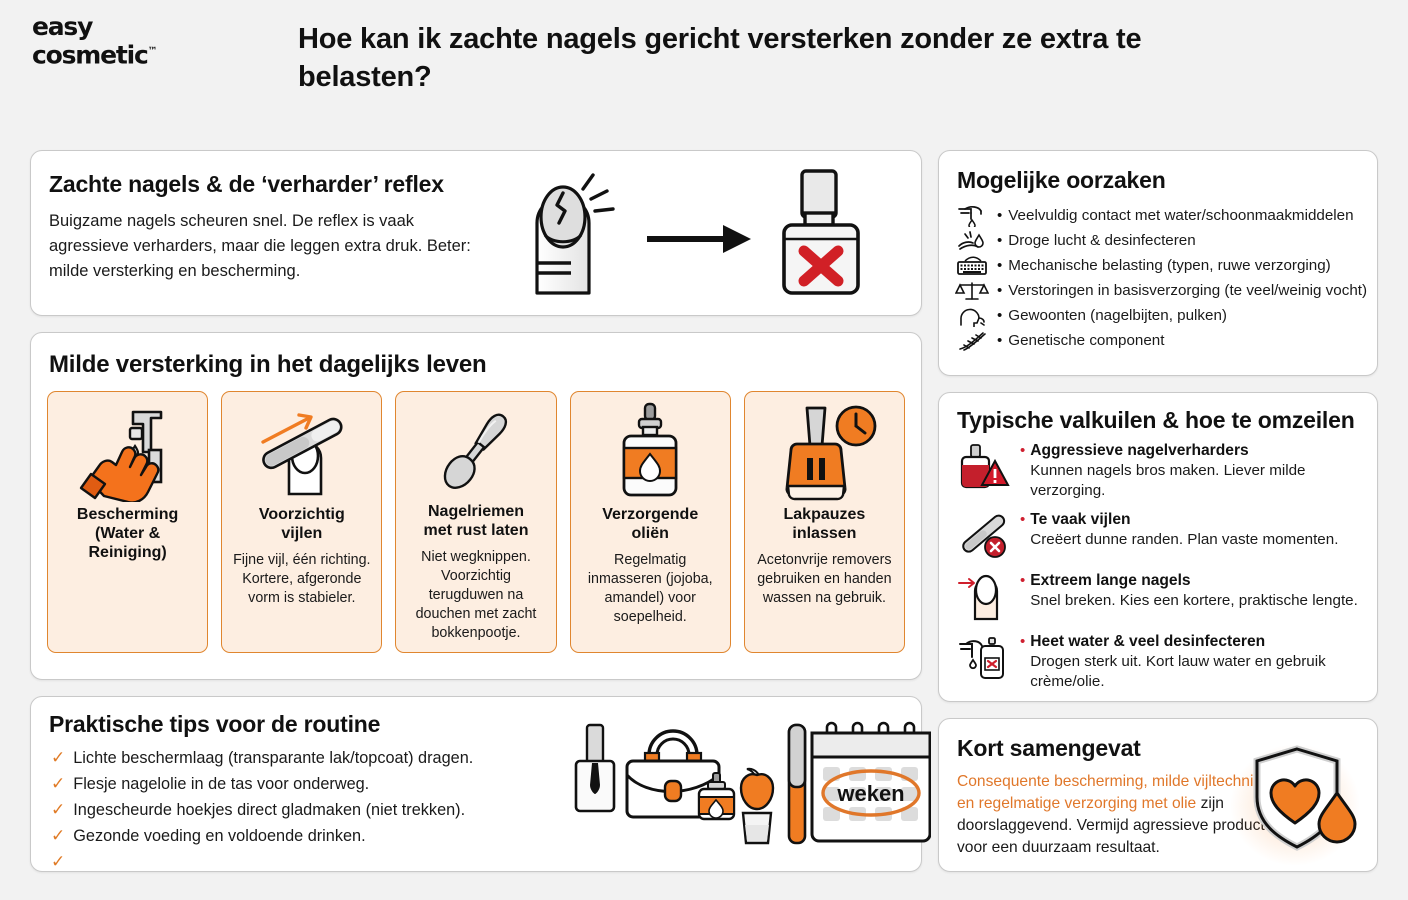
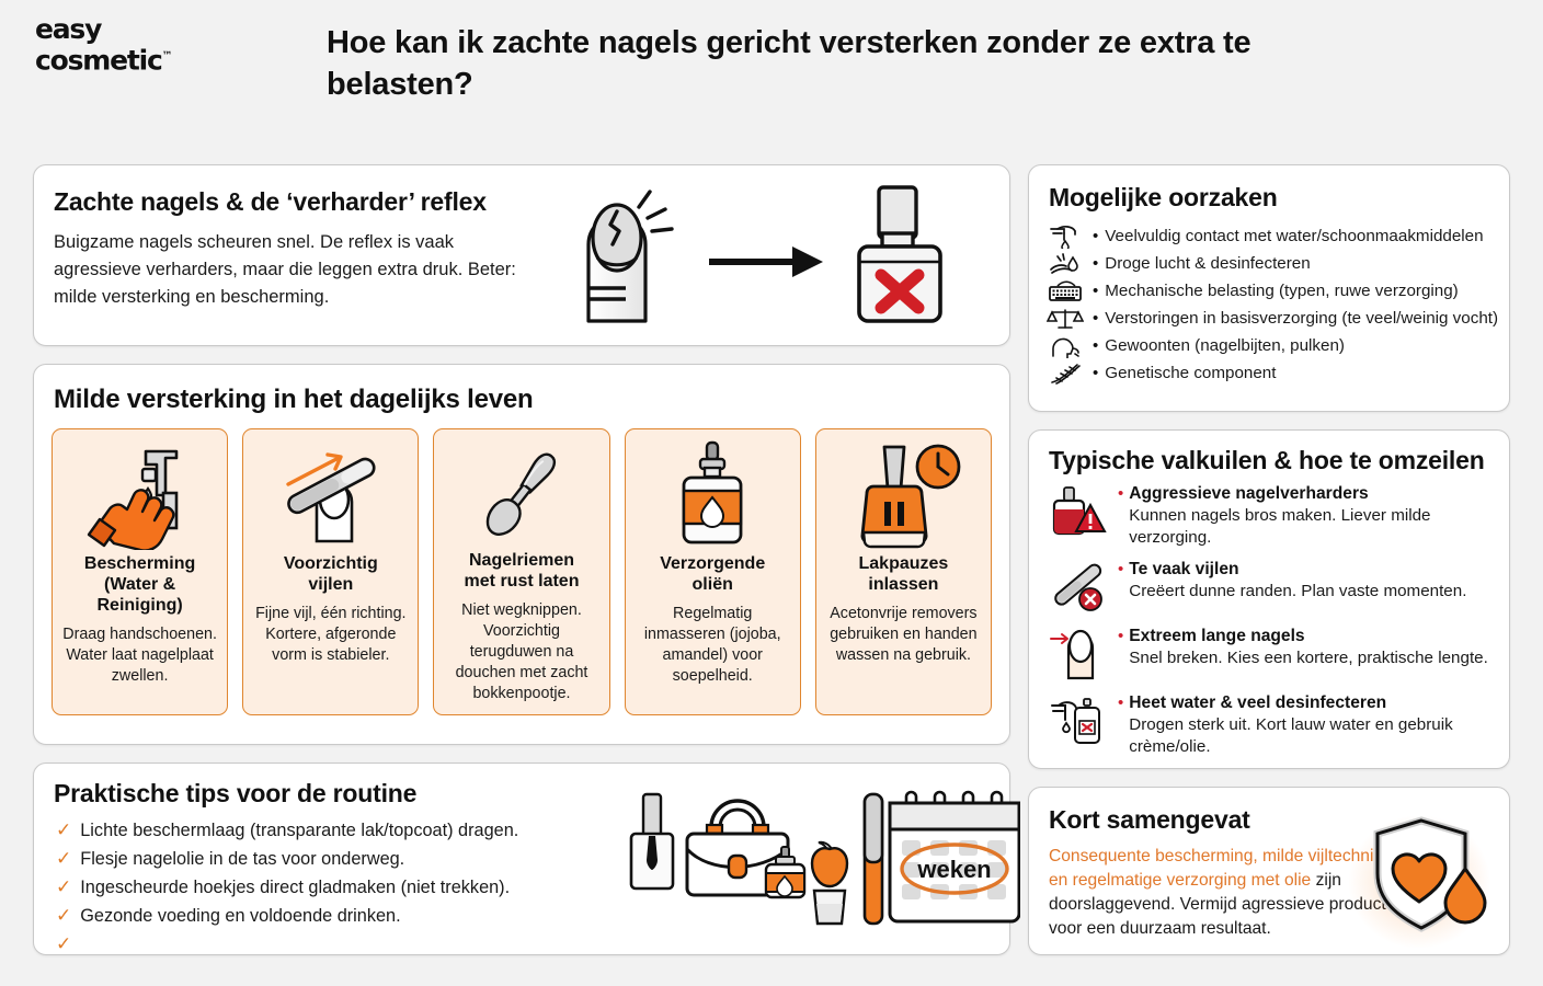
  easy
  cosmetic™
  Hoe kan ik zachte nagels gericht versterken zonder ze extra te belasten?
  Zachte nagels & de ‘verharder’ reflex
  Buigzame nagels scheuren snel. De reflex is vaak agressieve verharders, maar die leggen extra druk. Beter: milde versterking en bescherming.
  Milde versterking in het dagelijks leven
  Bescherming
  (Water & Reiniging)
+ Draag handschoenen. Water laat nagelplaat zwellen.
  Voorzichtig
  vijlen
  Fijne vijl, één richting. Kortere, afgeronde vorm is stabieler.
  Nagelriemen
  met rust laten
  Niet wegknippen. Voorzichtig terugduwen na douchen met zacht bokkenpootje.
  Verzorgende
  oliën
  Regelmatig inmasseren (jojoba, amandel) voor soepelheid.
  Lakpauzes
  inlassen
  Acetonvrije removers gebruiken en handen wassen na gebruik.
  Praktische tips voor de routine
  ✓
  Lichte beschermlaag (transparante lak/topcoat) dragen.
  ✓
  Flesje nagelolie in de tas voor onderweg.
  ✓
  Ingescheurde hoekjes direct gladmaken (niet trekken).
  ✓
  Gezonde voeding en voldoende drinken.
  ✓
  weken
  Mogelijke oorzaken
  •
  Veelvuldig contact met water/schoonmaakmiddelen
  •
  Droge lucht & desinfecteren
  •
  Mechanische belasting (typen, ruwe verzorging)
  •
  Verstoringen in basisverzorging (te veel/weinig vocht)
  •
  Gewoonten (nagelbijten, pulken)
  •
  Genetische component
  Typische valkuilen & hoe te omzeilen
  •
  Aggressieve nagelverharders
  Kunnen nagels bros maken. Liever milde verzorging.
  •
  Te vaak vijlen
  Creëert dunne randen. Plan vaste momenten.
  •
  Extreem lange nagels
  Snel breken. Kies een kortere, praktische lengte.
  •
  Heet water & veel desinfecteren
  Drogen sterk uit. Kort lauw water en gebruik crème/olie.
  Kort samengevat
  Consequente bescherming, milde vijltec en regelmatige verzorging met olie zijn doorslaggevend. Vermijd agressieve pr voor een duurzaam resultaat.
